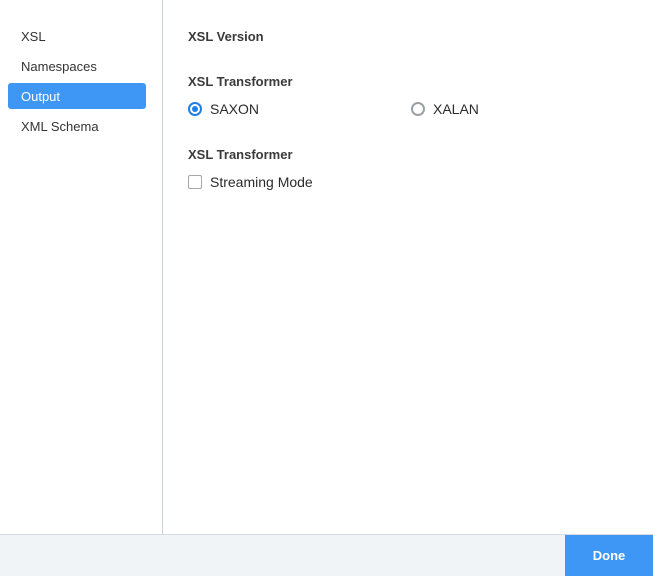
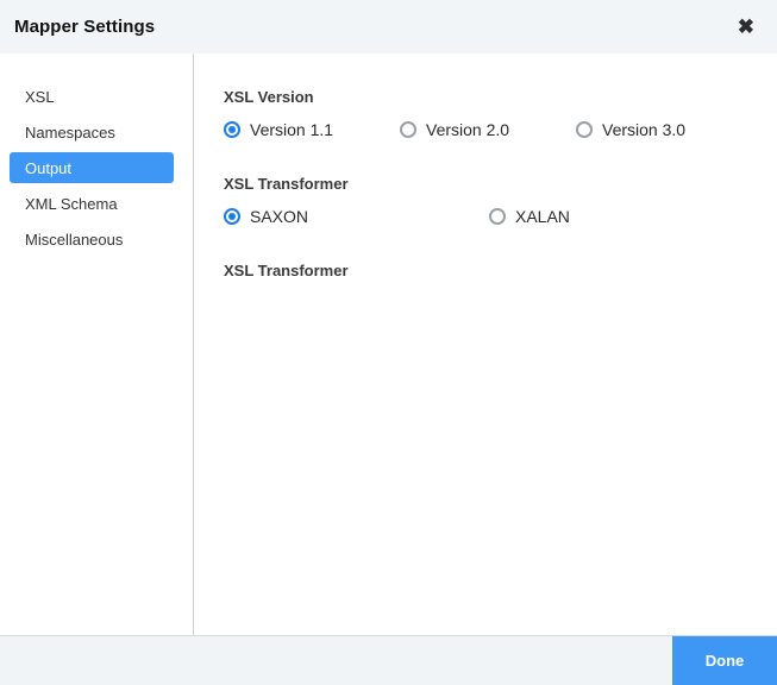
+ Mapper Settings
+ ✖
  XSL
  Namespaces
  Output
  XML Schema
+ Miscellaneous
  XSL Version
+ Version 1.1
+ Version 2.0
+ Version 3.0
  XSL Transformer
  SAXON
  XALAN
  XSL Transformer
- Streaming Mode
  Done
